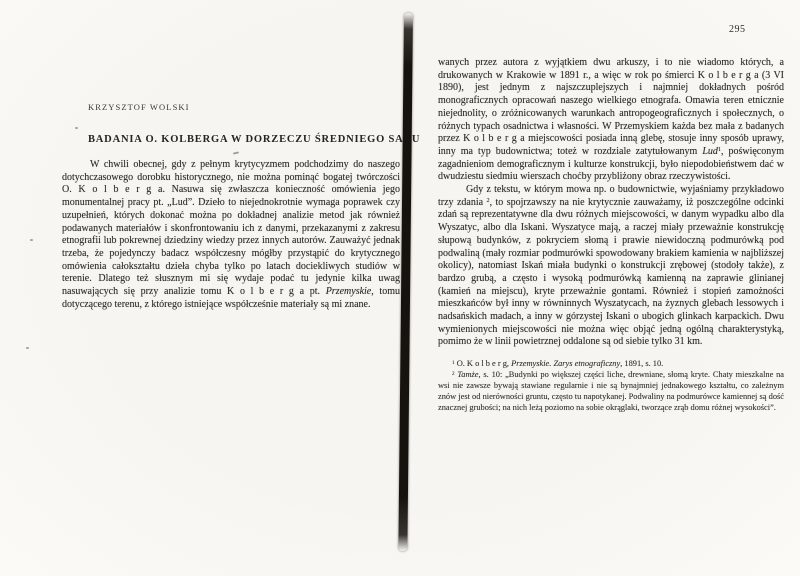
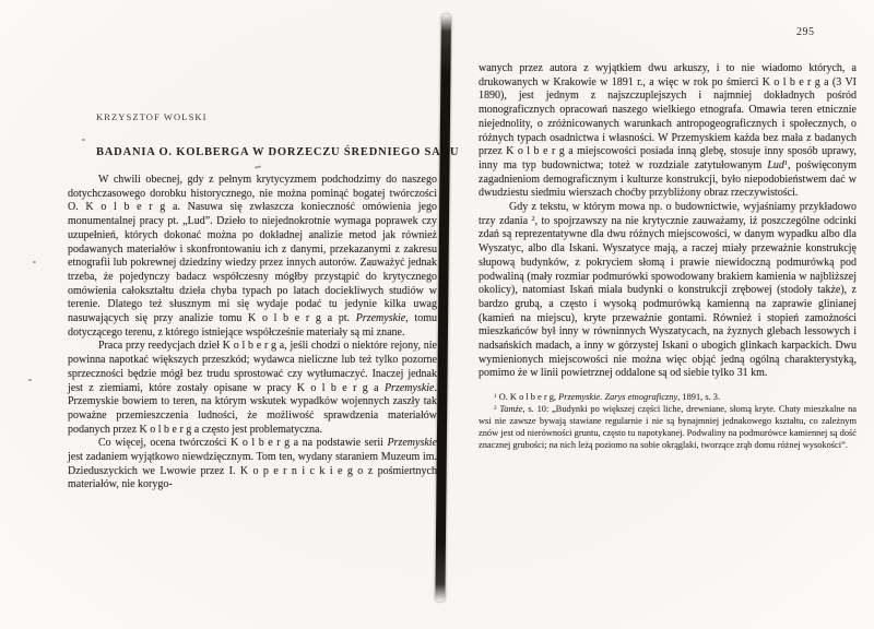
  KRZYSZTOF WOLSKI
  BADANIA O. KOLBERGA W DORZECZU ŚREDNIEGO SAU
- W chwili obecnej, gdy z pełnym krytycyzmem podchodzimy do naszego dotychczasowego dorobku historycznego, nie można pominąć bogatej twórczości O. K o l b e r g a. Nasuwa się zwłaszcza konieczność omówienia jego monumentalnej pracy pt. „Lud”. Dzieło to niejednokrotnie wymaga poprawek czy uzupełnień, których dokonać można po dokładnej analizie metod jak również podawanych materiałów i skonfrontowaniu ich z danymi, przekazanymi z zakresu etnografii lub pokrewnej dziedziny wiedzy przez innych autorów. Zauważyć jednak trzeba, że pojedynczy badacz współczesny mógłby przystąpić do krytycznego omówienia całokształtu dzieła chyba tylko po latach dociekliwych studiów w terenie. Dlatego też słusznym mi się wydaje podać tu jedynie kilka uwag nasuwających się przy analizie tomu K o l b e r g a pt. Przemyskie, tomu dotyczącego terenu, z którego istniejące współcześnie materiały są mi znane.
+ W chwili obecnej, gdy z pełnym krytycyzmem podchodzimy do naszego dotychczasowego dorobku historycznego, nie można pominąć bogatej twórczości O. K o l b e r g a. Nasuwa się zwłaszcza konieczność omówienia jego monumentalnej pracy pt. „Lud”. Dzieło to niejednokrotnie wymaga poprawek czy uzupełnień, których dokonać można po dokładnej analizie metod jak również podawanych materiałów i skonfrontowaniu ich z danymi, przekazanymi z zakresu etnografii lub pokrewnej dziedziny wiedzy przez innych autorów. Zauważyć jednak trzeba, że pojedynczy badacz współczesny mógłby przystąpić do krytycznego omówienia całokształtu dzieła chyba typach po latach dociekliwych studiów w terenie. Dlatego też słusznym mi się wydaje podać tu jedynie kilka uwag nasuwających się przy analizie tomu K o l b e r g a pt. Przemyskie, tomu dotyczącego terenu, z którego istniejące współcześnie materiały są mi znane.
+ Praca przy reedycjach dzieł K o l b e r g a, jeśli chodzi o niektóre rejony, nie powinna napotkać większych przeszkód; wydawca nieliczne lub też tylko pozorne sprzeczności będzie mógł bez trudu sprostować czy wytłumaczyć. Inaczej jednak jest z ziemiami, które zostały opisane w pracy K o l b e r g a Przemyskie. Przemyskie bowiem to teren, na którym wskutek wypadków wojennych zaszły tak poważne przemieszczenia ludności, że możliwość sprawdzenia materiałów podanych przez K o l b e r g a często jest problematyczna.
+ Co więcej, ocena twórczości K o l b e r g a na podstawie serii Przemyskie jest zadaniem wyjątkowo niewdzięcznym. Tom ten, wydany staraniem Muzeum im. Dzieduszyckich we Lwowie przez I. K o p e r n i c k i e g o z pośmiertnych materiałów, nie korygo-
  295
  wanych przez autora z wyjątkiem dwu arkuszy, i to nie wiadomo których, a drukowanych w Krakowie w 1891 r., a więc w rok po śmierci K o l b e r g a (3 VI 1890), jest jednym z najszczuplejszych i najmniej dokładnych pośród monograficznych opracowań naszego wielkiego etnografa. Omawia teren etnicznie niejednolity, o zróżnicowanych warunkach antropogeograficznych i społecznych, o różnych typach osadnictwa i własności. W Przemyskiem każda bez mała z badanych przez K o l b e r g a miejscowości posiada inną glebę, stosuje inny sposób uprawy, inny ma typ budownictwa; toteż w rozdziale zatytułowanym Lud , poświęconym zagadnieniom demograficznym i kulturze konstrukcji, było niepodobieństwem dać w dwudziestu siedmiu wierszach choćby przybliżony obraz rzeczywistości.
  Gdy z tekstu, w którym mowa np. o budownictwie, wyjaśniamy przykładowo trzy zdania , to spojrzawszy na nie krytycznie zauważamy, iż poszczególne odcinki zdań są reprezentatywne dla dwu różnych miejscowości, w danym wypadku albo dla Wyszatyc, albo dla Iskani. Wyszatyce mają, a raczej miały przeważnie konstrukcję słupową budynków, z pokryciem słomą i prawie niewidoczną podmurówką pod podwaliną (mały rozmiar podmurówki spowodowany brakiem kamienia w najbliższej okolicy), natomiast Iskań miała budynki o konstrukcji zrębowej (stodoły także), z bardzo grubą, a często i wysoką podmurówką kamienną na zaprawie glinianej (kamień na miejscu), kryte przeważnie gontami. Również i stopień zamożności mieszkańców był inny w równinnych Wyszatycach, na żyznych glebach lessowych i nadsańskich madach, a inny w górzystej Iskani o ubogich glinkach karpackich. Dwu wymienionych miejscowości nie można więc objąć jedną ogólną charakterystyką, pomimo że w linii powietrznej oddalone są od siebie tylko 31 km.
- O. K o l b e r g, Przemyskie. Zarys etnograficzny, 1891, s. 10.
+ O. K o l b e r g, Przemyskie. Zarys etnograficzny, 1891, s. 3.
  Tamże, s. 10: „Budynki po większej części liche, drewniane, słomą kryte. Chaty mieszkalne na wsi nie zawsze bywają stawiane regularnie i nie są bynajmniej jednakowego kształtu, co zależnym znów jest od nierówności gruntu, często tu napotykanej. Podwaliny na podmurówce kamiennej są dość znacznej grubości; na nich leżą poziomo na sobie okrąglaki, tworzące zrąb domu różnej wysokości”.
